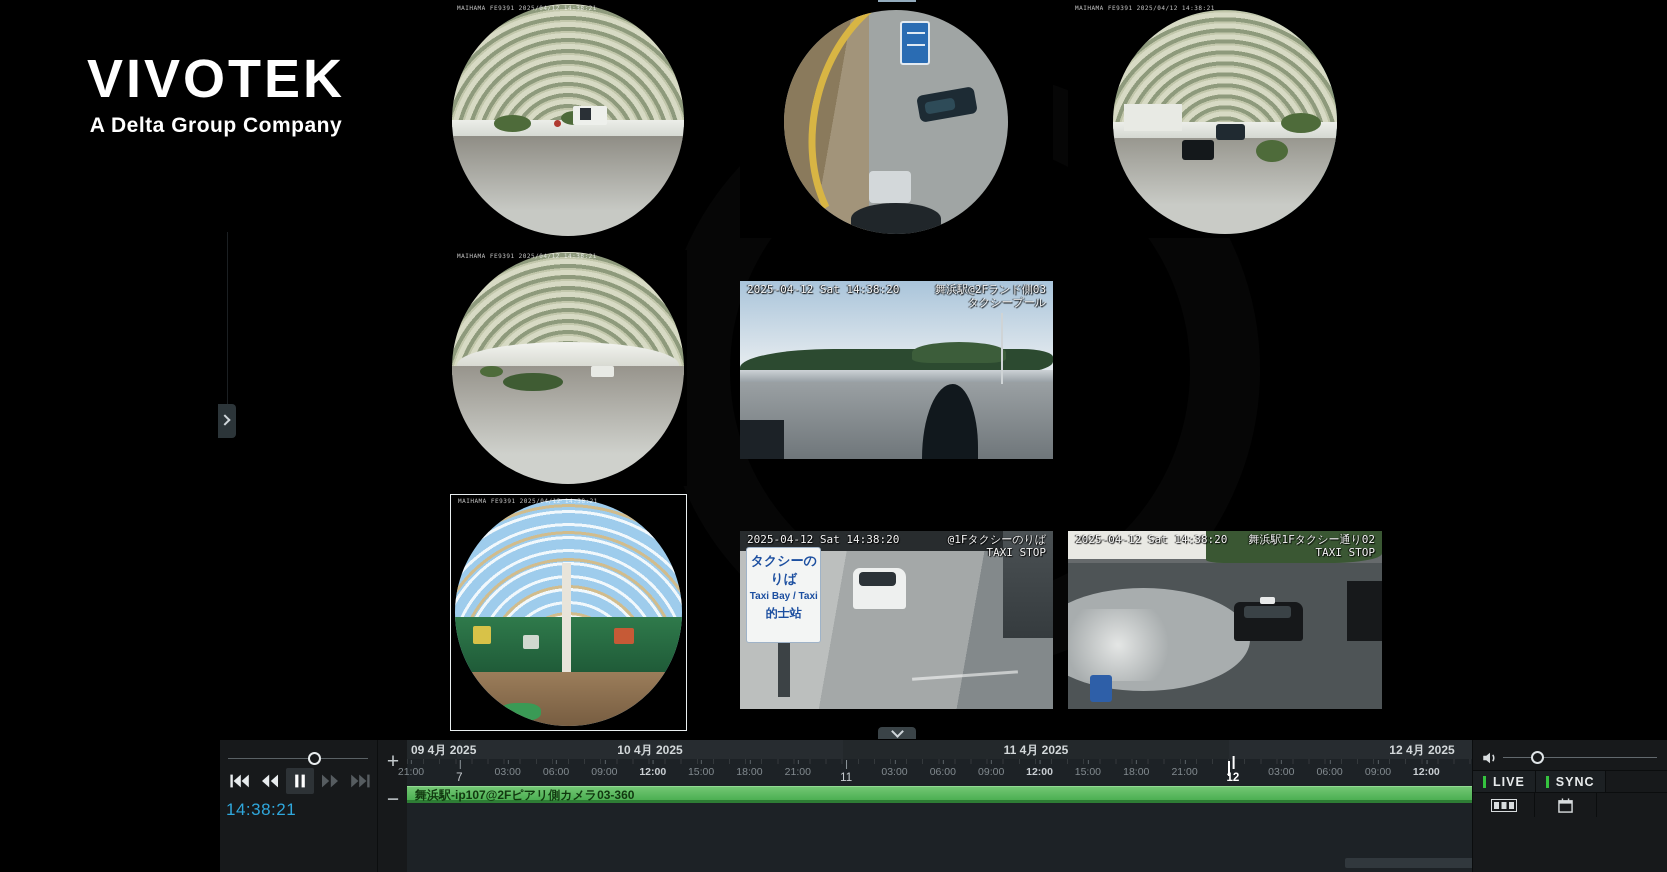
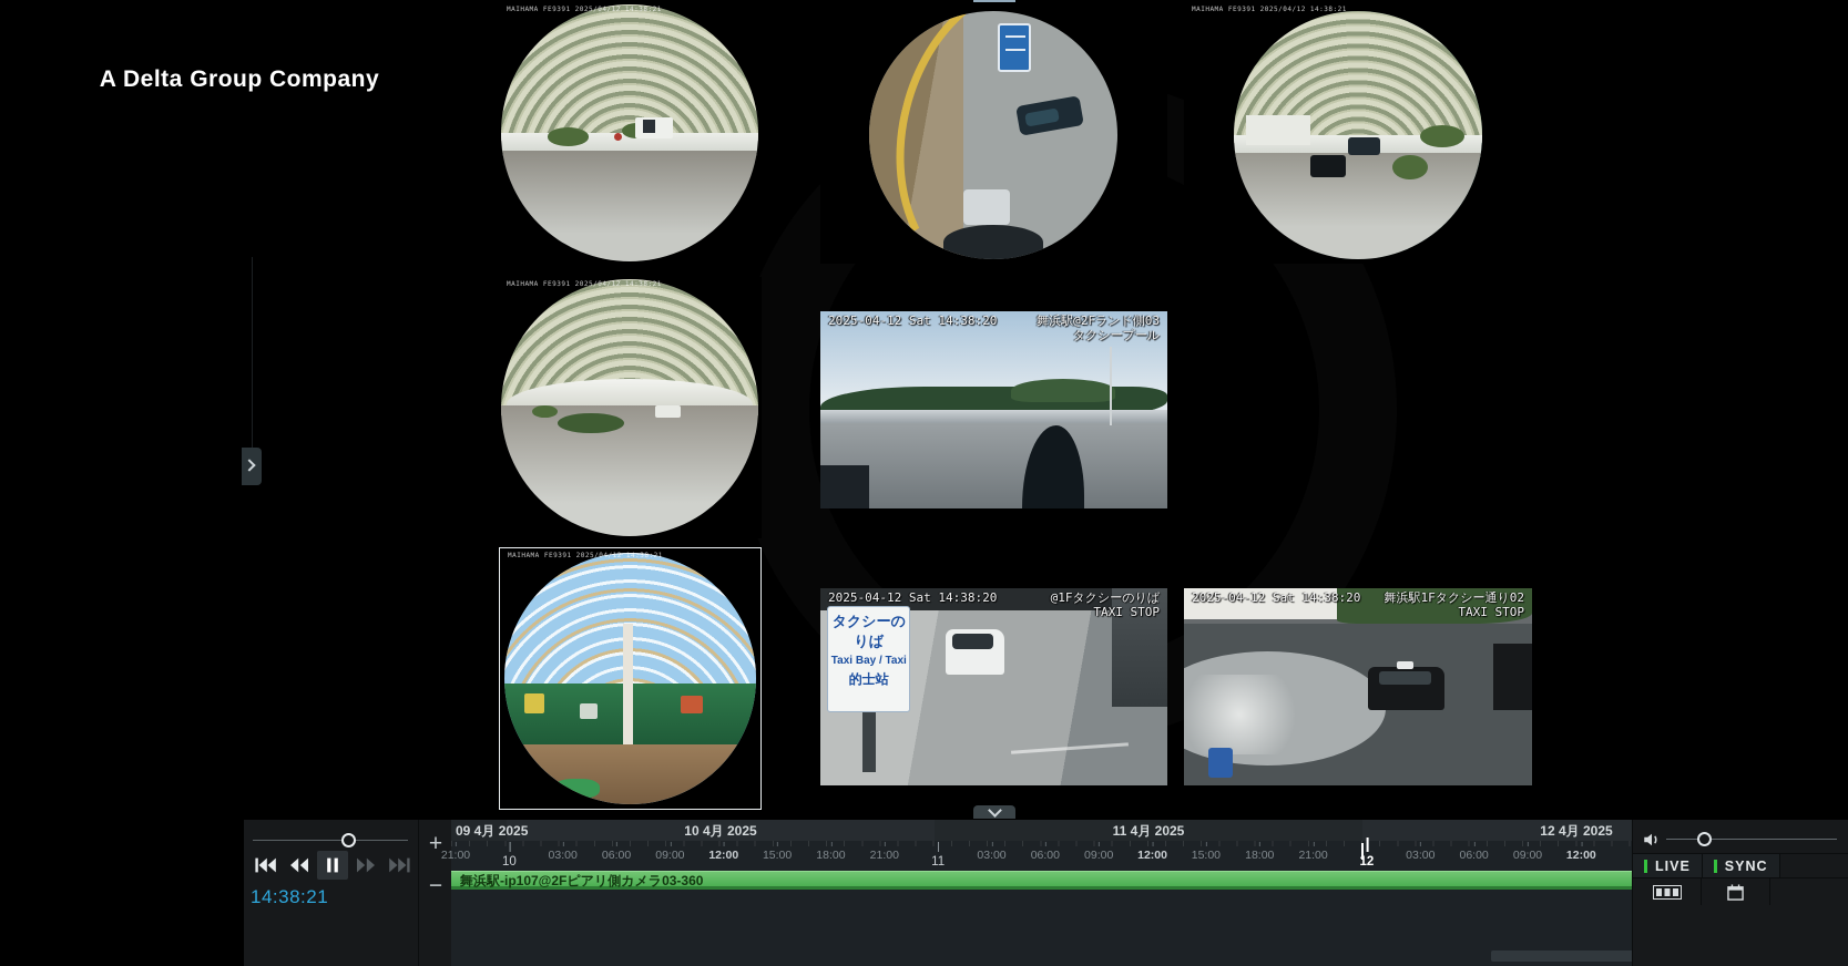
- VIVOTEK
  A Delta Group Company
  2025-04-12 Sat 14:38:20
  舞浜駅@2Fランド側03
  タクシープール
  タクシーのりば
  Taxi Bay / Taxi
  的士站
  2025-04-12 Sat 14:38:20
  @1Fタクシーのりば
  TAXI STOP
  2025-04-12 Sat 14:38:20
  舞浜駅1Fタクシー通り02
  TAXI STOP
  14:38:21
  +
  −
  09 4月 2025
  10 4月 2025
  11 4月 2025
  12 4月 2025
  21:00
- 7
+ 10
  03:00
  06:00
  09:00
  12:00
  15:00
  18:00
  21:00
  11
  03:00
  06:00
  09:00
  12:00
  15:00
  18:00
  21:00
  12
  03:00
  06:00
  09:00
  12:00
  舞浜駅-ip107@2Fピアリ側カメラ03-360
  LIVE
  SYNC
